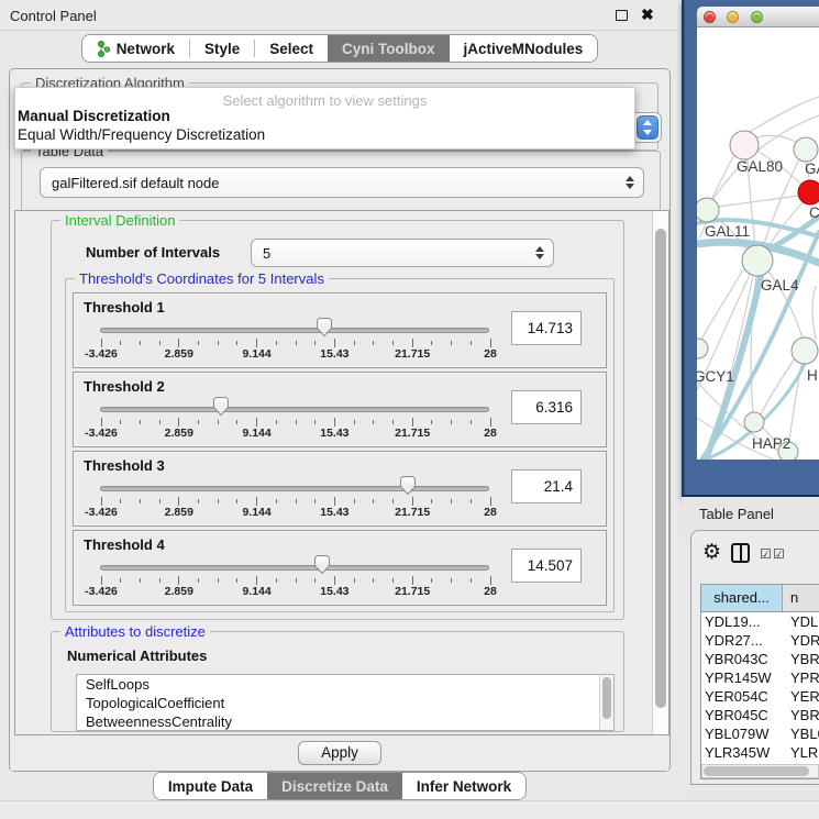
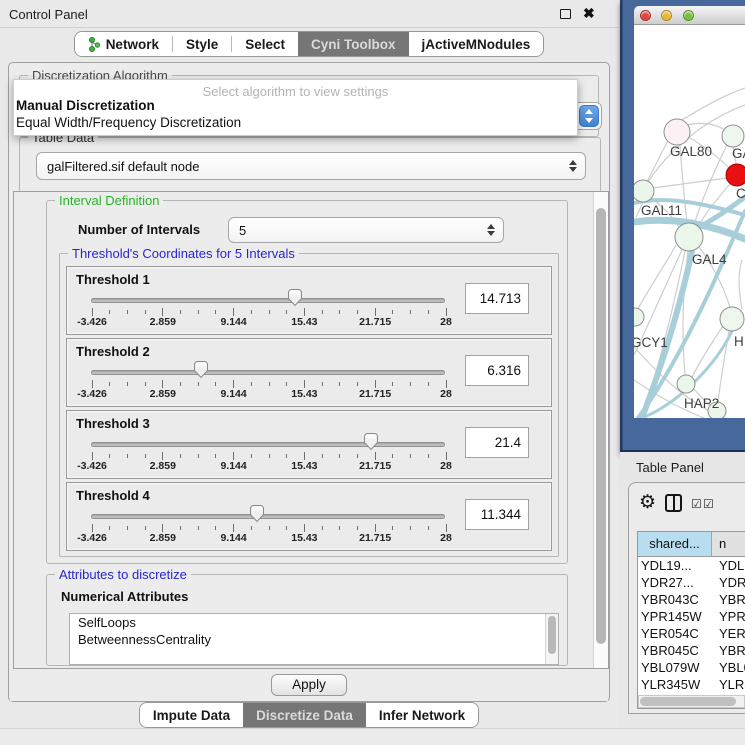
  Control Panel
  ✖
  Network
  Style
  Select
  Cyni Toolbox
  jActiveMNodules
  Discretization Algorithm
  Table Data
  galFiltered.sif default node
  Interval Definition
  Number of Intervals
  5
  Threshold's Coordinates for 5 Intervals
  Threshold 1
  -3.426
  2.859
  9.144
  15.43
  21.715
  28
  14.713
  Threshold 2
  -3.426
  2.859
  9.144
  15.43
  21.715
  28
  6.316
  Threshold 3
  -3.426
  2.859
  9.144
  15.43
  21.715
  28
  21.4
  Threshold 4
  -3.426
  2.859
  9.144
  15.43
  21.715
  28
- 14.507
+ 11.344
  Attributes to discretize
  Numerical Attributes
  SelfLoops
- TopologicalCoefficient
  BetweennessCentrality
  Apply
  Impute Data
  Discretize Data
  Infer Network
  GAL80
  C
  GAL11
  GAL4
  GCY1
  H
  HAP2
  Table Panel
  ⚙
  ☑
  ☑
  shared...
  n
  YDL19...
  YDL
  YDR27...
  YDR
  YBR043C
  YBR
  YPR145W
  YPR
  YER054C
  YER
  YBR045C
  YBR
  YBL079W
  YBL
  YLR345W
  YLR
  Select algorithm to view settings
  Manual Discretization
  Equal Width/Frequency Discretization
